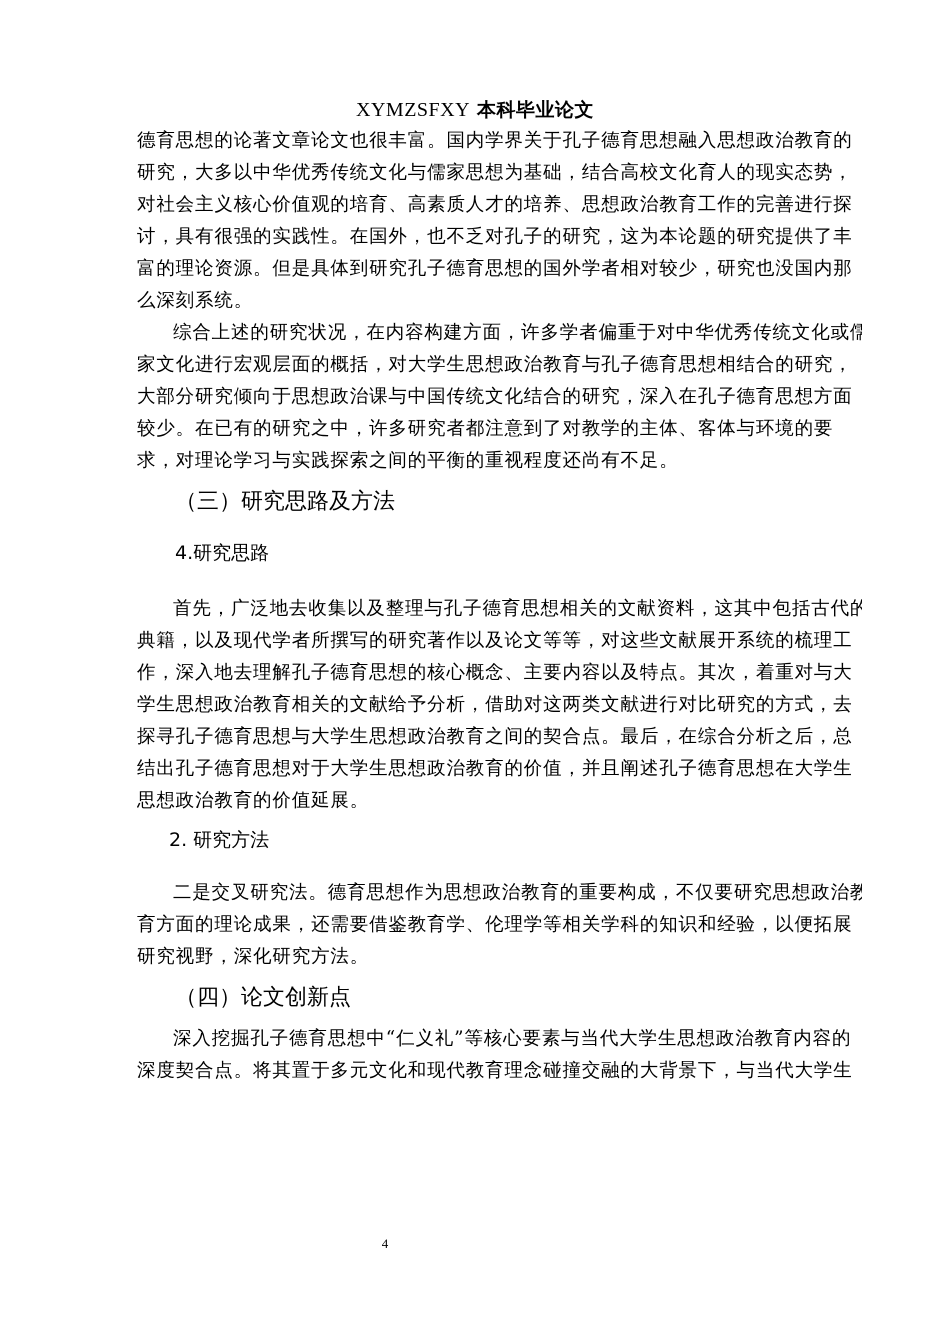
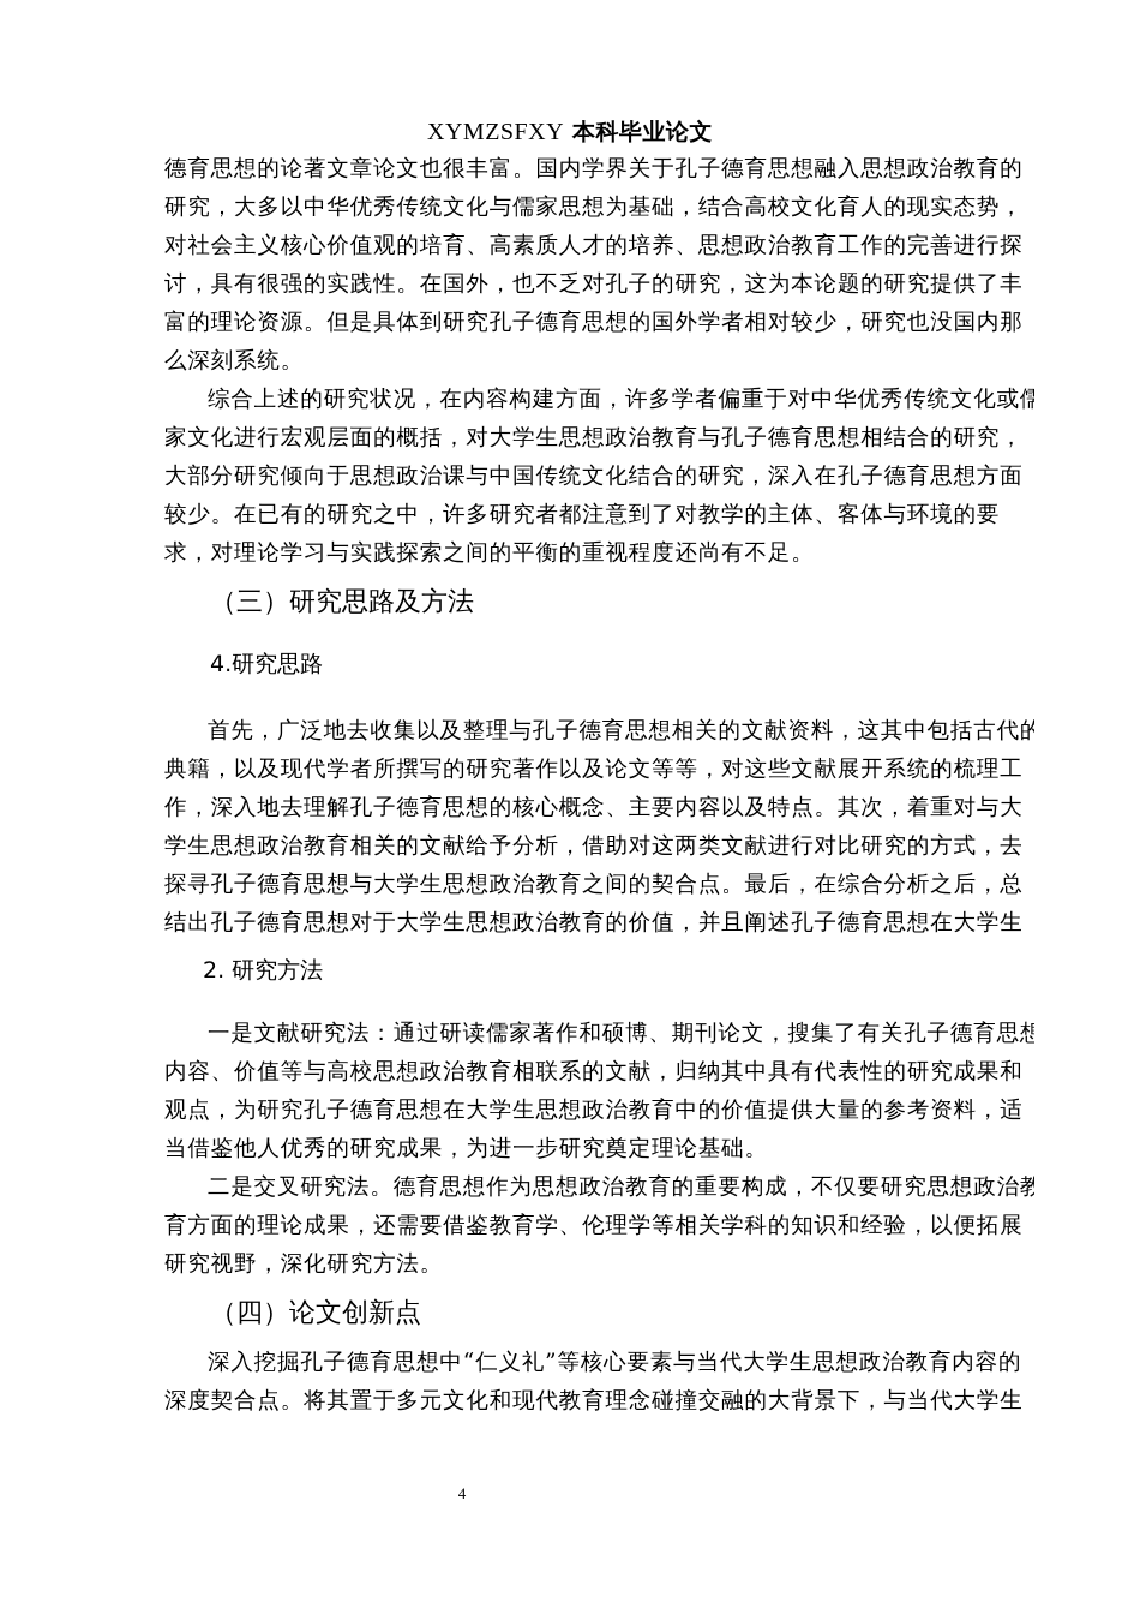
  XYMZSFXY 本科毕业论文
  德育思想的论著文章论文也很丰富。国内学界关于孔子德育思想融入思想政治教育的
  研究，大多以中华优秀传统文化与儒家思想为基础，结合高校文化育人的现实态势，
  对社会主义核心价值观的培育、高素质人才的培养、思想政治教育工作的完善进行探
  讨，具有很强的实践性。在国外，也不乏对孔子的研究，这为本论题的研究提供了丰
  富的理论资源。但是具体到研究孔子德育思想的国外学者相对较少，研究也没国内那
  么深刻系统。
  综合上述的研究状况，在内容构建方面，许多学者偏重于对中华优秀传统文化或儒
  家文化进行宏观层面的概括，对大学生思想政治教育与孔子德育思想相结合的研究，
  大部分研究倾向于思想政治课与中国传统文化结合的研究，深入在孔子德育思想方面
  较少。在已有的研究之中，许多研究者都注意到了对教学的主体、客体与环境的要
  求，对理论学习与实践探索之间的平衡的重视程度还尚有不足。
  （三）研究思路及方法
  4.研究思路
  首先，广泛地去收集以及整理与孔子德育思想相关的文献资料，这其中包括古代的
  典籍，以及现代学者所撰写的研究著作以及论文等等，对这些文献展开系统的梳理工
  作，深入地去理解孔子德育思想的核心概念、主要内容以及特点。其次，着重对与大
  学生思想政治教育相关的文献给予分析，借助对这两类文献进行对比研究的方式，去
  探寻孔子德育思想与大学生思想政治教育之间的契合点。最后，在综合分析之后，总
  结出孔子德育思想对于大学生思想政治教育的价值，并且阐述孔子德育思想在大学生
- 思想政治教育的价值延展。
  2. 研究方法
+ 一是文献研究法：通过研读儒家著作和硕博、期刊论文，搜集了有关孔子德育思想
+ 内容、价值等与高校思想政治教育相联系的文献，归纳其中具有代表性的研究成果和
+ 观点，为研究孔子德育思想在大学生思想政治教育中的价值提供大量的参考资料，适
+ 当借鉴他人优秀的研究成果，为进一步研究奠定理论基础。
  二是交叉研究法。德育思想作为思想政治教育的重要构成，不仅要研究思想政治教
  育方面的理论成果，还需要借鉴教育学、伦理学等相关学科的知识和经验，以便拓展
  研究视野，深化研究方法。
  （四）论文创新点
  深入挖掘孔子德育思想中“仁义礼”等核心要素与当代大学生思想政治教育内容的
  深度契合点。将其置于多元文化和现代教育理念碰撞交融的大背景下，与当代大学生
  4
